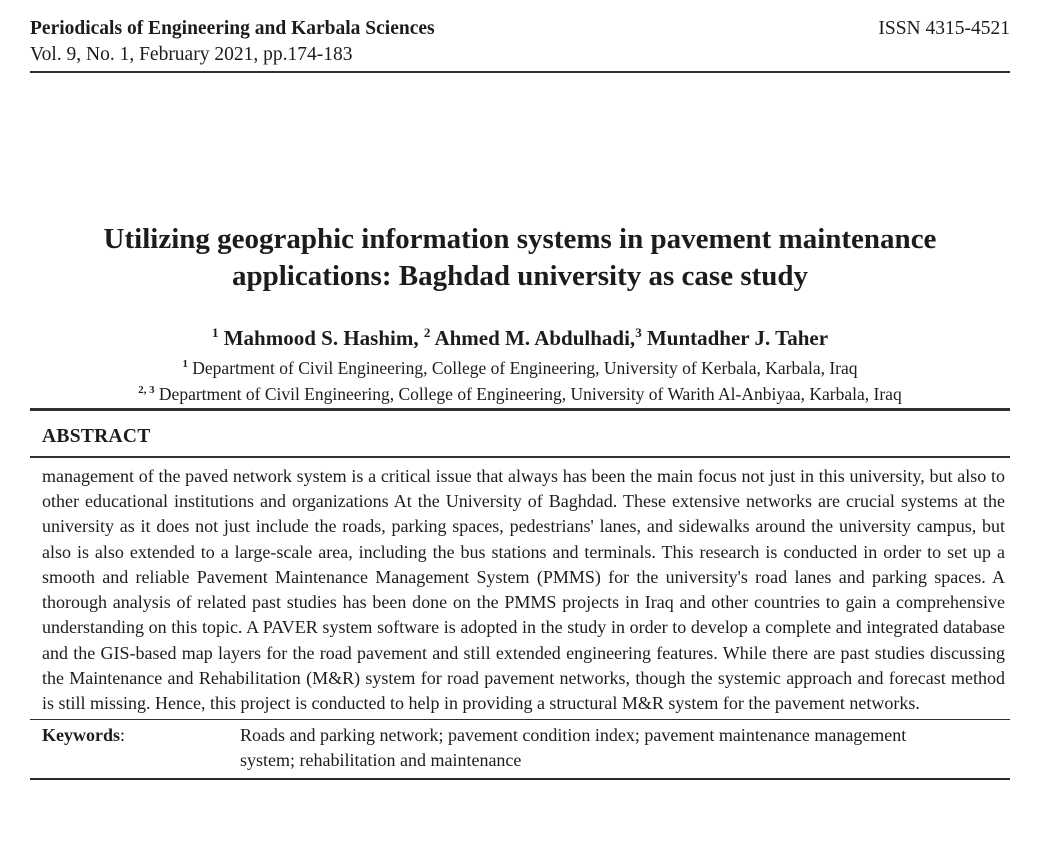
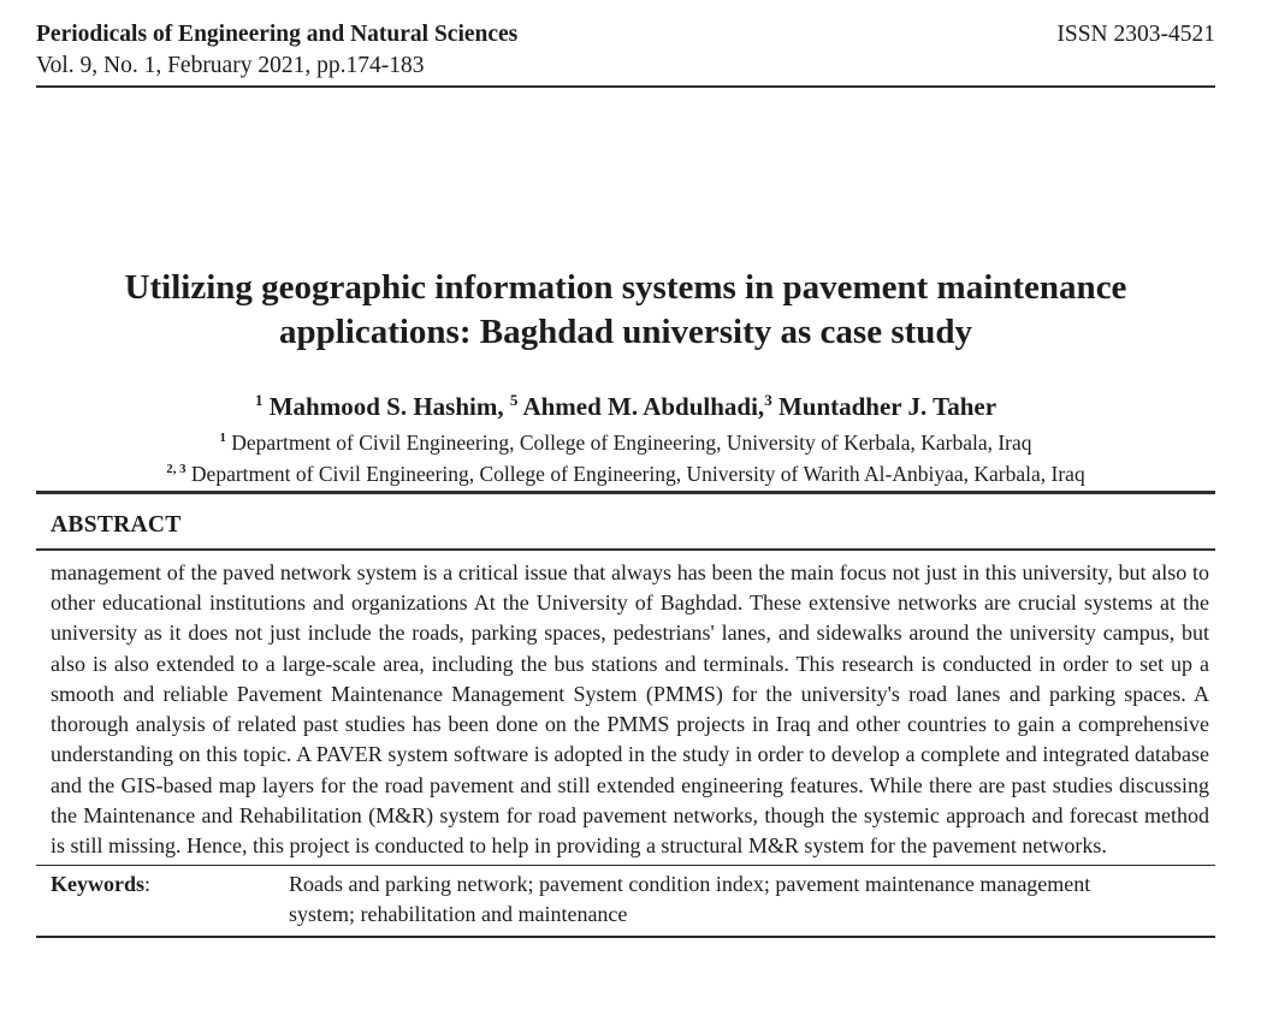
- Periodicals of Engineering and Karbala Sciences
+ Periodicals of Engineering and Natural Sciences
- ISSN 4315-4521
+ ISSN 2303-4521
  Vol. 9, No. 1, February 2021, pp.174-183
  Utilizing geographic information systems in pavement maintenance applications: Baghdad university as case study
- 1 Mahmood S. Hashim, 2 Ahmed M. Abdulhadi,3 Muntadher J. Taher
+ 1 Mahmood S. Hashim, 5 Ahmed M. Abdulhadi,3 Muntadher J. Taher
  1 Department of Civil Engineering, College of Engineering, University of Kerbala, Karbala, Iraq
  2, 3 Department of Civil Engineering, College of Engineering, University of Warith Al-Anbiyaa, Karbala, Iraq
  ABSTRACT
  management of the paved network system is a critical issue that always has been the main focus not just in this university, but also to other educational institutions and organizations At the University of Baghdad. These extensive networks are crucial systems at the university as it does not just include the roads, parking spaces, pedestrians' lanes, and sidewalks around the university campus, but also is also extended to a large-scale area, including the bus stations and terminals. This research is conducted in order to set up a smooth and reliable Pavement Maintenance Management System (PMMS) for the university's road lanes and parking spaces. A thorough analysis of related past studies has been done on the PMMS projects in Iraq and other countries to gain a comprehensive understanding on this topic. A PAVER system software is adopted in the study in order to develop a complete and integrated database and the GIS-based map layers for the road pavement and still extended engineering features. While there are past studies discussing the Maintenance and Rehabilitation (M&R) system for road pavement networks, though the systemic approach and forecast method is still missing. Hence, this project is conducted to help in providing a structural M&R system for the pavement networks.
  Keywords:
  Roads and parking network; pavement condition index; pavement maintenance management system; rehabilitation and maintenance
